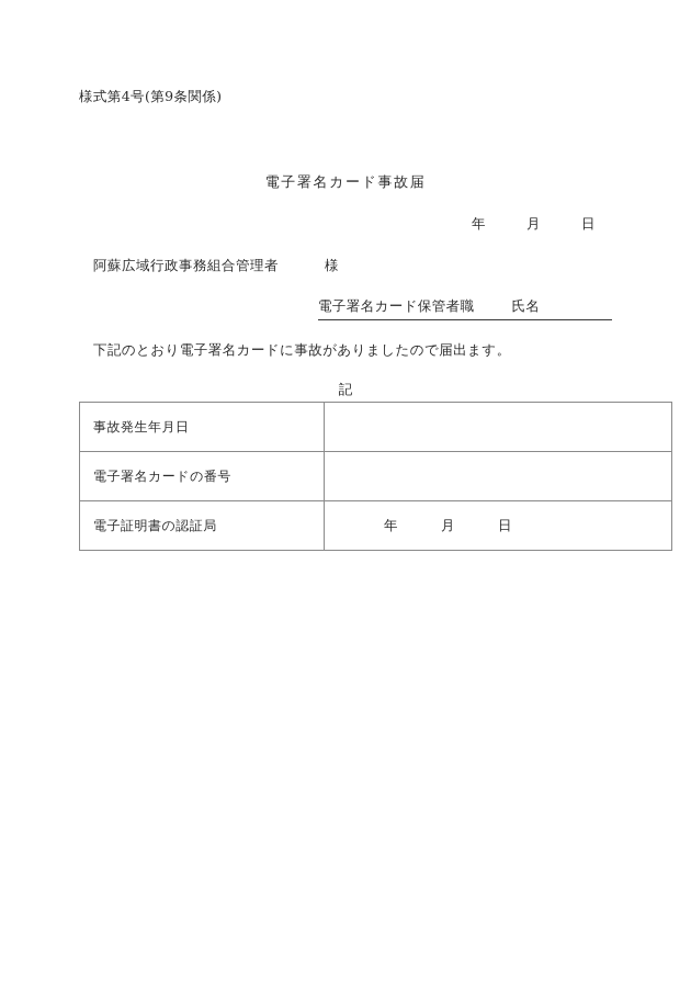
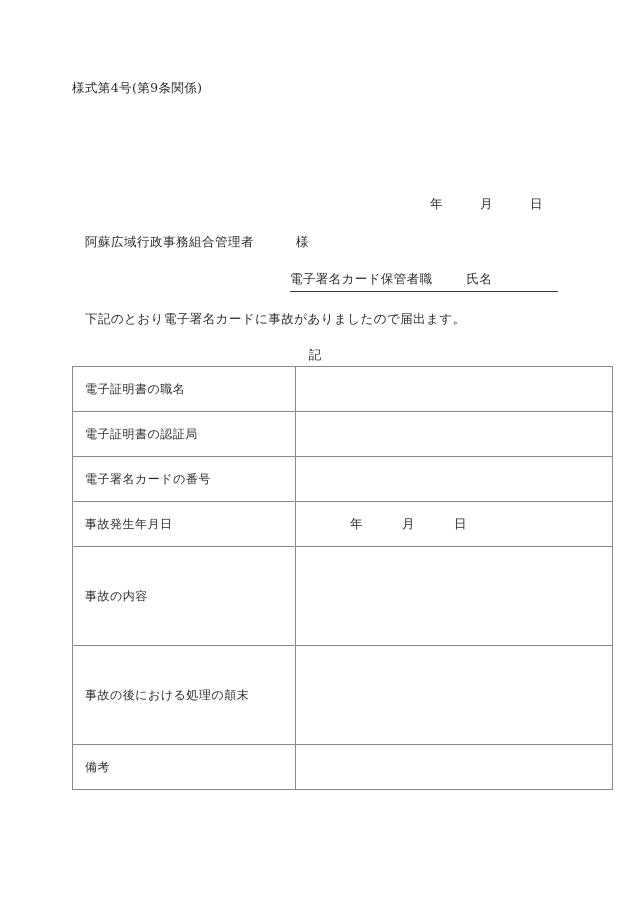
  様式第4号(第9条関係)
- 電子署名カード事故届
  年 月 日
  阿蘇広域行政事務組合管理者 様
  電子署名カード保管者職 氏名
  下記のとおり電子署名カードに事故がありましたので届出ます。
  記
+ 電子証明書の職名
- 事故発生年月日
+ 電子証明書の認証局
  電子署名カードの番号
- 電子証明書の認証局	年 月 日
+ 事故発生年月日	年 月 日
+ 事故の内容
+ 事故の後における処理の顛末
+ 備考
